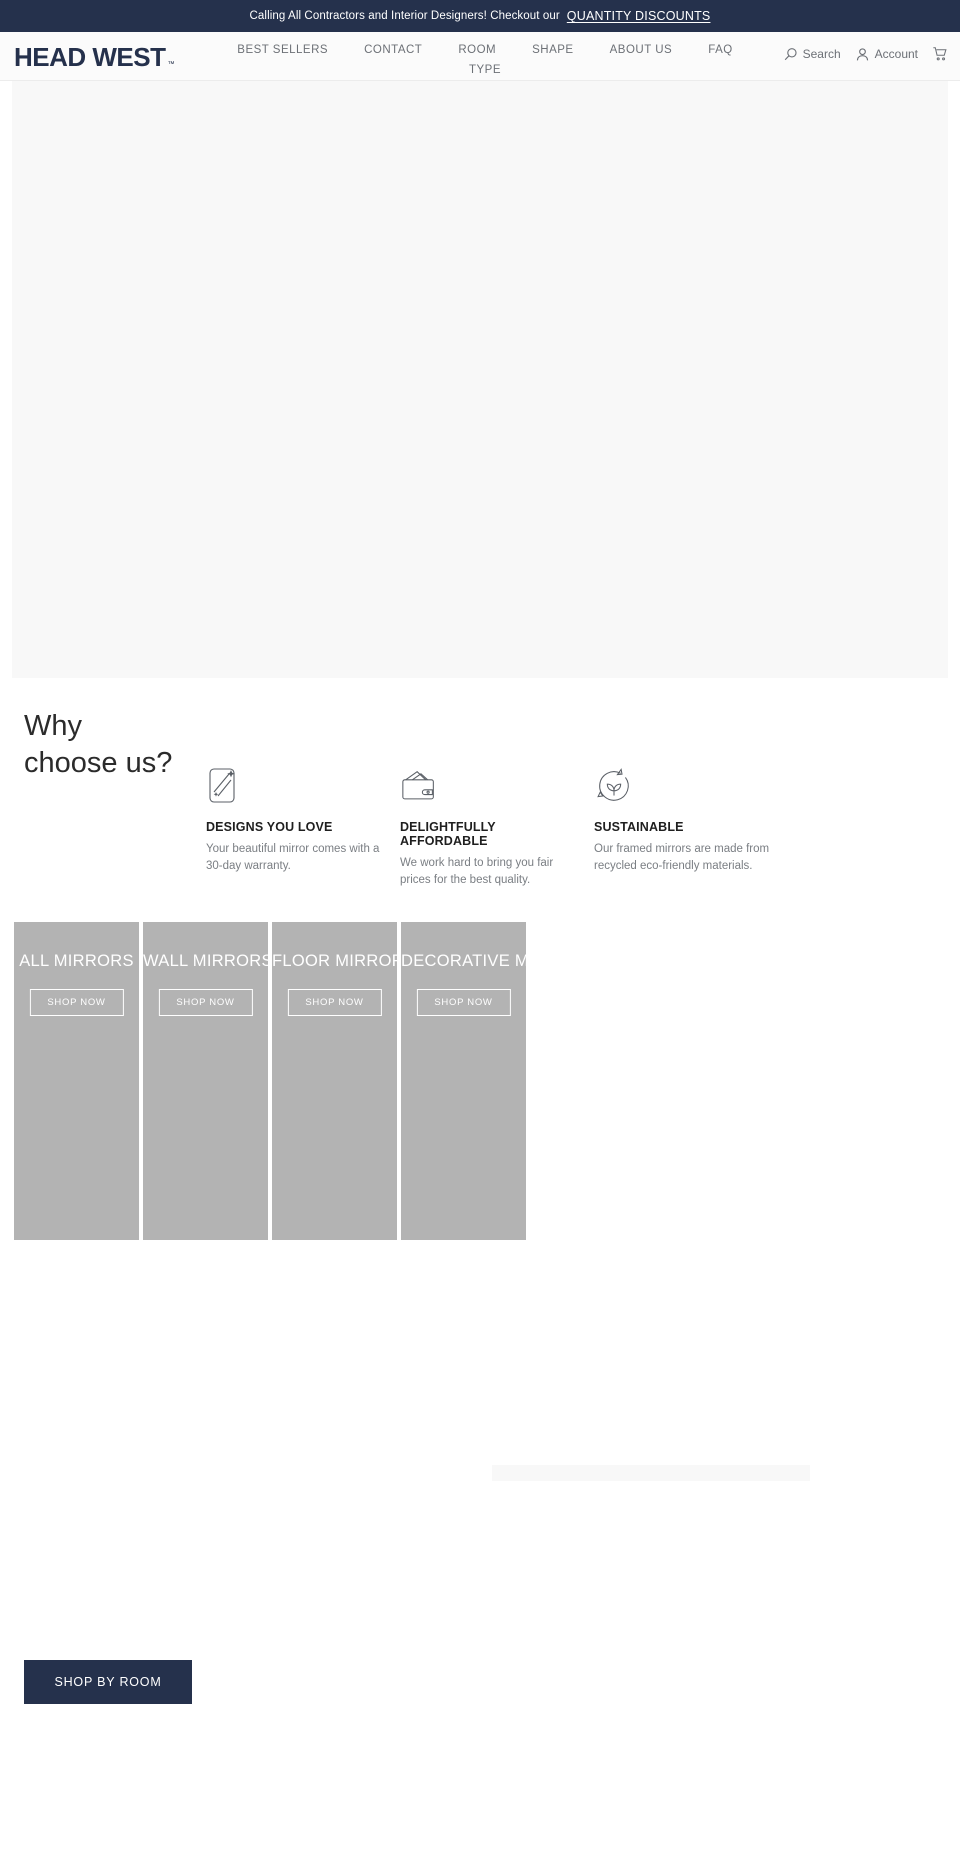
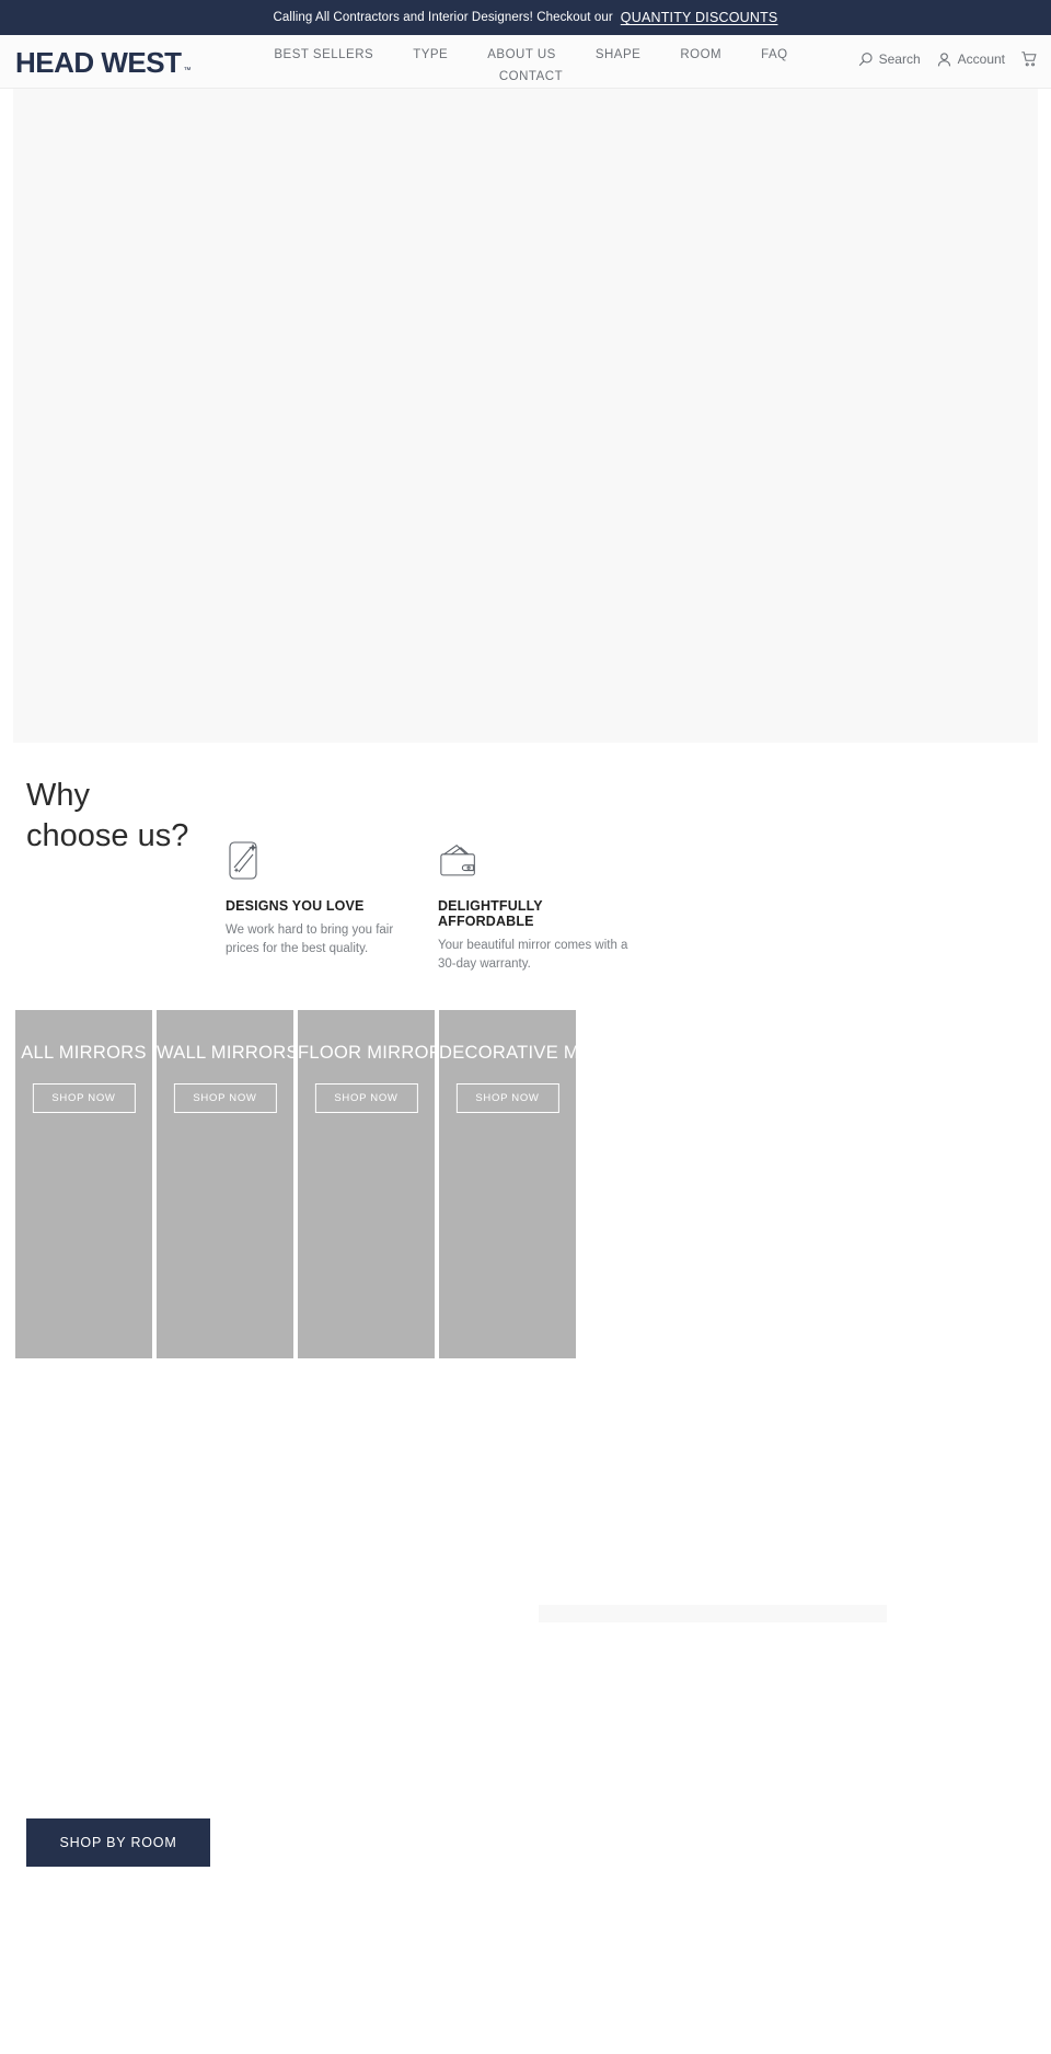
  Calling All Contractors and Interior Designers! Checkout our
  QUANTITY DISCOUNTS
  HEAD WEST
  BEST SELLERS
- CONTACT
+ TYPE
- ROOM
+ ABOUT US
  SHAPE
- ABOUT US
+ ROOM
  FAQ
- TYPE
+ CONTACT
  Search
  Account
  Why
  choose us?
  DESIGNS YOU LOVE
- Your beautiful mirror comes with a 30-day warranty.
+ We work hard to bring you fair prices for the best quality.
  DELIGHTFULLY AFFORDABLE
- We work hard to bring you fair prices for the best quality.
+ Your beautiful mirror comes with a 30-day warranty.
- SUSTAINABLE
- Our framed mirrors are made from recycled eco-friendly materials.
  ALL MIRRORS
  SHOP NOW
  WALL MIRRORS
  SHOP NOW
  FLOOR MIRROR
  SHOP NOW
  DECORATIVE MIRRORS
  SHOP NOW
  SHOP BY ROOM
